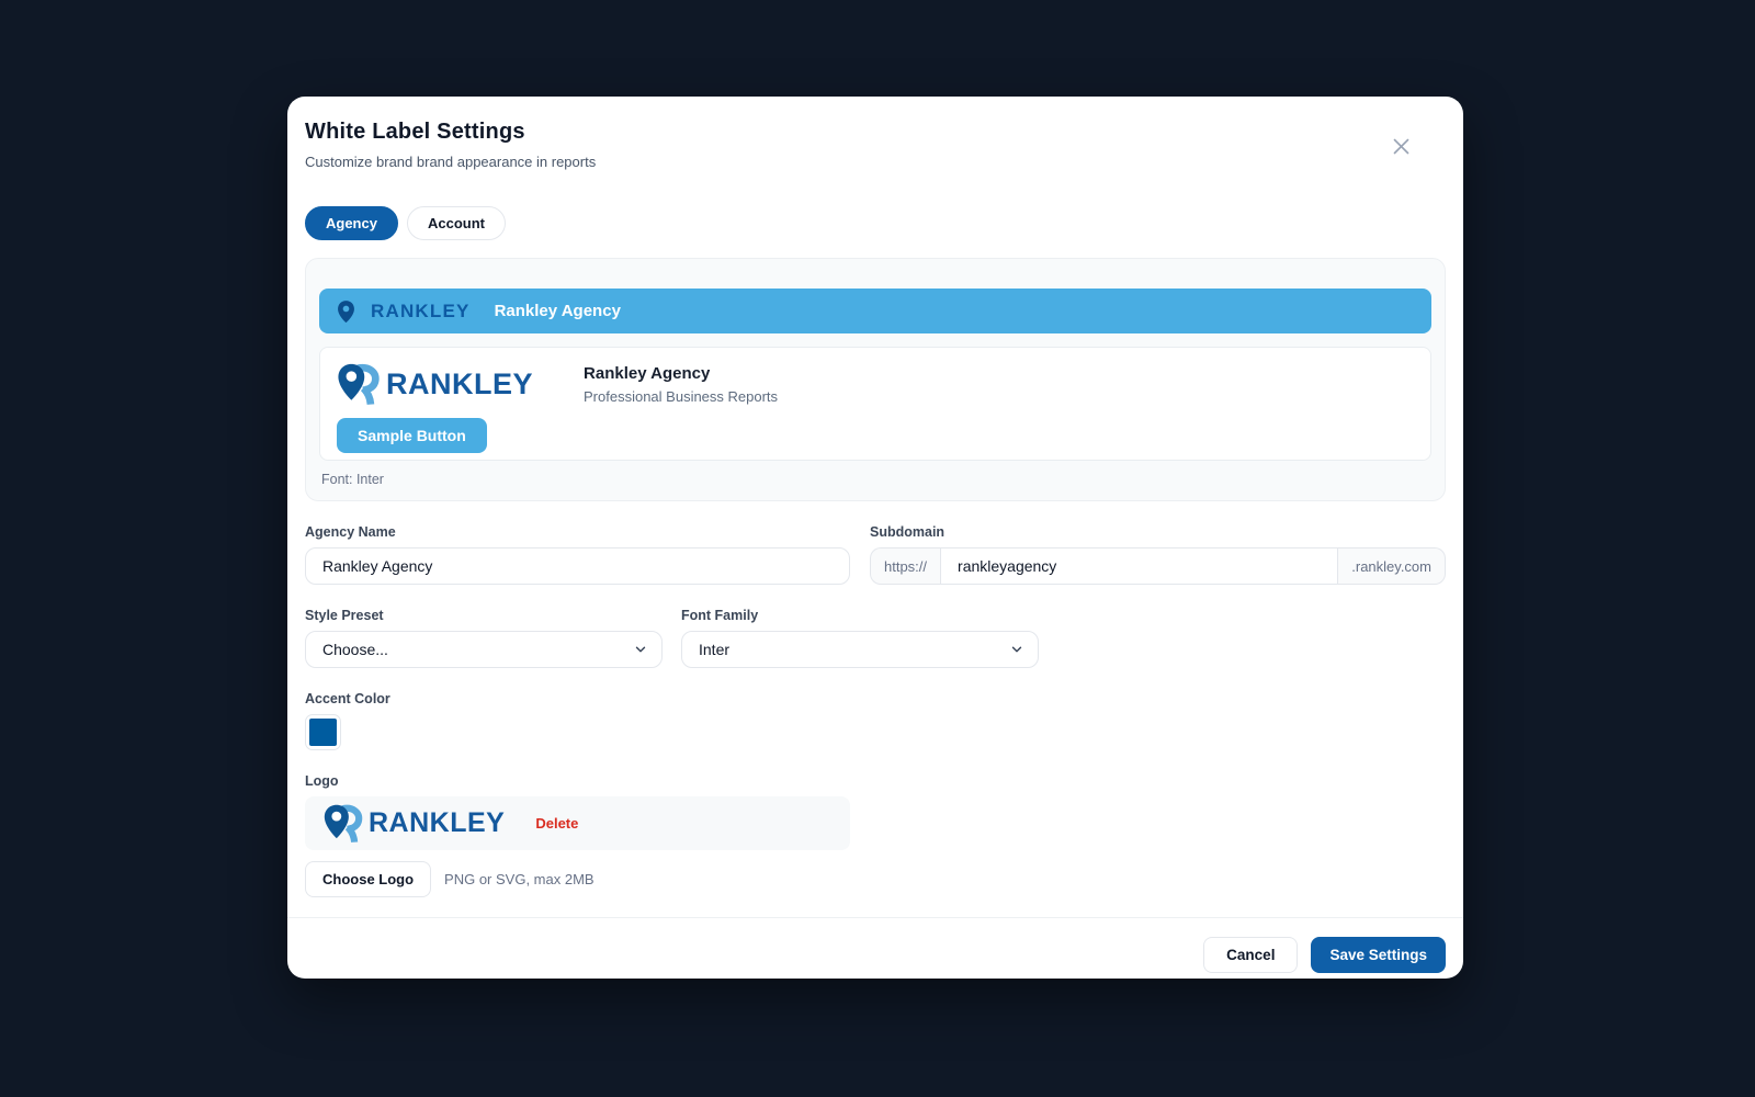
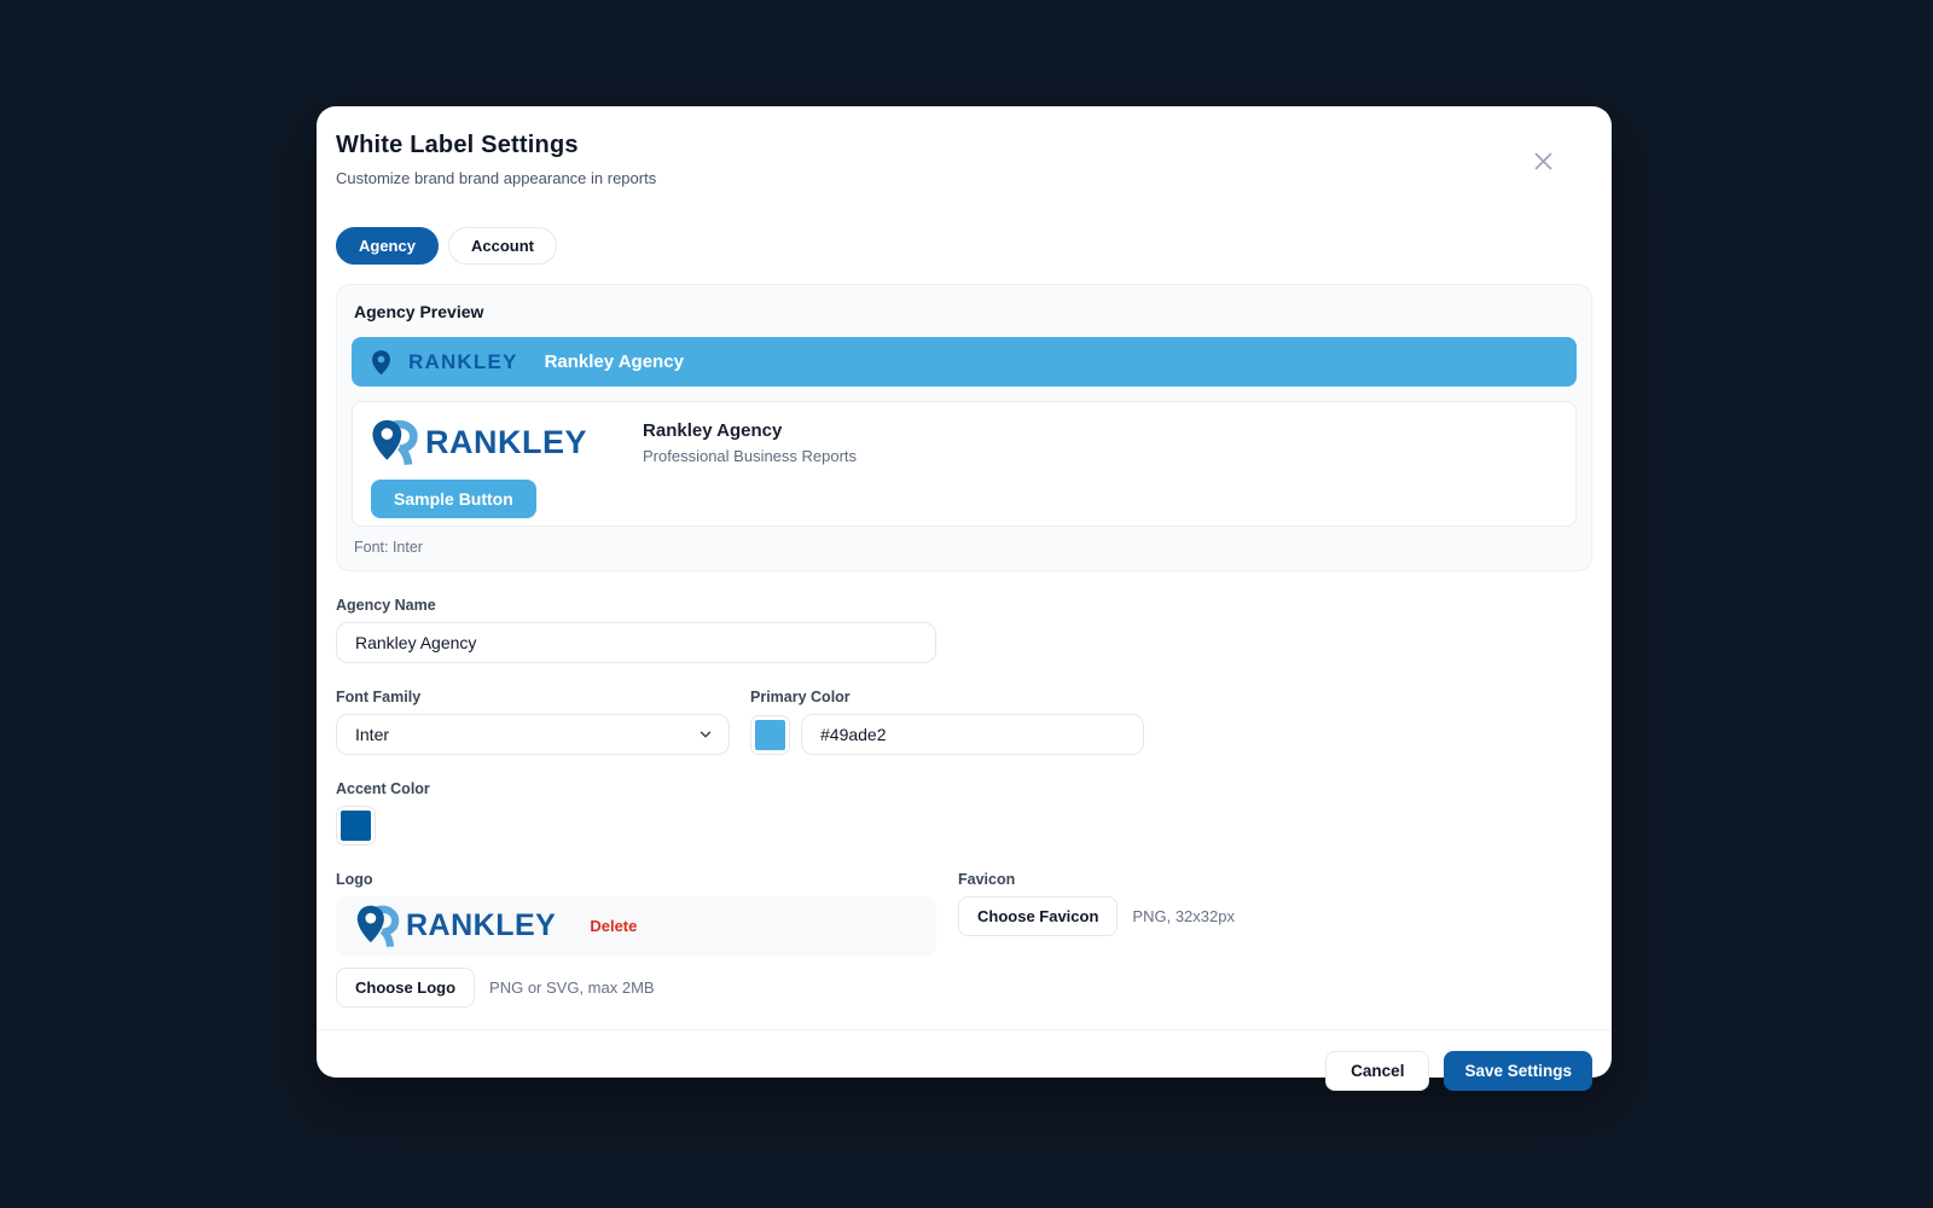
  White Label Settings
  Customize brand brand appearance in reports
  Agency
  Account
+ Agency Preview
  RANKLEY
  Rankley Agency
  RANKLEY
  Rankley Agency
  Professional Business Reports
  Sample Button
  Font: Inter
  Agency Name
  Rankley Agency
- Subdomain
- https://
- rankleyagency
- .rankley.com
- Style Preset
- Choose...
  Font Family
  Inter
+ Primary Color
+ #49ade2
  Accent Color
  Logo
  RANKLEY
  Delete
  Choose Logo
  PNG or SVG, max 2MB
+ Favicon
+ Choose Favicon
+ PNG, 32x32px
  Cancel
  Save Settings
